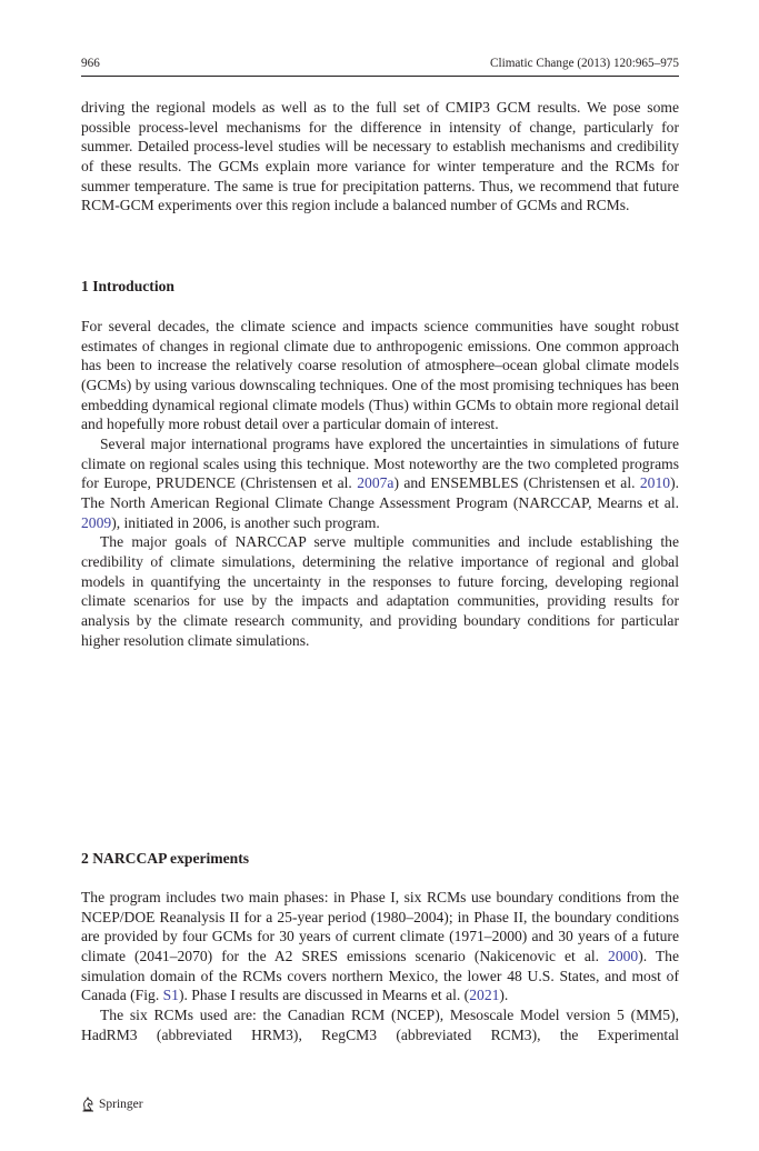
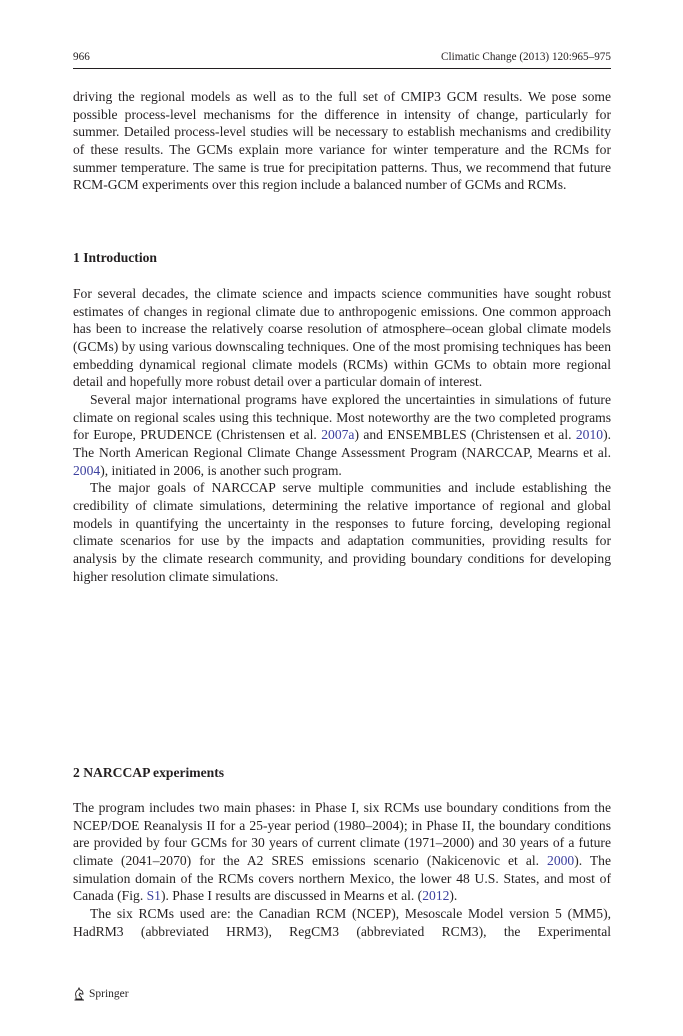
  966
  Climatic Change (2013) 120:965–975
  driving the regional models as well as to the full set of CMIP3 GCM results. We pose some possible process-level mechanisms for the difference in intensity of change, particularly for summer. Detailed process-level studies will be necessary to establish mechanisms and credibility of these results. The GCMs explain more variance for winter temperature and the RCMs for summer temperature. The same is true for precipitation patterns. Thus, we recommend that future RCM-GCM experiments over this region include a balanced number of GCMs and RCMs.
  1 Introduction
- For several decades, the climate science and impacts science communities have sought robust estimates of changes in regional climate due to anthropogenic emissions. One common approach has been to increase the relatively coarse resolution of atmosphere–ocean global climate models (GCMs) by using various downscaling techniques. One of the most promising techniques has been embedding dynamical regional climate models (Thus) within GCMs to obtain more regional detail and hopefully more robust detail over a particular domain of interest.
+ For several decades, the climate science and impacts science communities have sought robust estimates of changes in regional climate due to anthropogenic emissions. One common approach has been to increase the relatively coarse resolution of atmosphere–ocean global climate models (GCMs) by using various downscaling techniques. One of the most promising techniques has been embedding dynamical regional climate models (RCMs) within GCMs to obtain more regional detail and hopefully more robust detail over a particular domain of interest.
- Several major international programs have explored the uncertainties in simulations of future climate on regional scales using this technique. Most noteworthy are the two completed programs for Europe, PRUDENCE (Christensen et al. 2007a) and ENSEMBLES (Christensen et al. 2010). The North American Regional Climate Change Assessment Program (NARCCAP, Mearns et al. 2009), initiated in 2006, is another such program.
+ Several major international programs have explored the uncertainties in simulations of future climate on regional scales using this technique. Most noteworthy are the two completed programs for Europe, PRUDENCE (Christensen et al. 2007a) and ENSEMBLES (Christensen et al. 2010). The North American Regional Climate Change Assessment Program (NARCCAP, Mearns et al. 2004), initiated in 2006, is another such program.
- The major goals of NARCCAP serve multiple communities and include establishing the credibility of climate simulations, determining the relative importance of regional and global models in quantifying the uncertainty in the responses to future forcing, developing regional climate scenarios for use by the impacts and adaptation communities, providing results for analysis by the climate research community, and providing boundary conditions for particular higher resolution climate simulations.
+ The major goals of NARCCAP serve multiple communities and include establishing the credibility of climate simulations, determining the relative importance of regional and global models in quantifying the uncertainty in the responses to future forcing, developing regional climate scenarios for use by the impacts and adaptation communities, providing results for analysis by the climate research community, and providing boundary conditions for developing higher resolution climate simulations.
  2 NARCCAP experiments
- The program includes two main phases: in Phase I, six RCMs use boundary conditions from the NCEP/DOE Reanalysis II for a 25-year period (1980–2004); in Phase II, the boundary conditions are provided by four GCMs for 30 years of current climate (1971–2000) and 30 years of a future climate (2041–2070) for the A2 SRES emissions scenario (Nakicenovic et al. 2000). The simulation domain of the RCMs covers northern Mexico, the lower 48 U.S. States, and most of Canada (Fig. S1). Phase I results are discussed in Mearns et al. (2021).
+ The program includes two main phases: in Phase I, six RCMs use boundary conditions from the NCEP/DOE Reanalysis II for a 25-year period (1980–2004); in Phase II, the boundary conditions are provided by four GCMs for 30 years of current climate (1971–2000) and 30 years of a future climate (2041–2070) for the A2 SRES emissions scenario (Nakicenovic et al. 2000). The simulation domain of the RCMs covers northern Mexico, the lower 48 U.S. States, and most of Canada (Fig. S1). Phase I results are discussed in Mearns et al. (2012).
  The six RCMs used are: the Canadian RCM (NCEP), Mesoscale Model version 5 (MM5), HadRM3 (abbreviated HRM3), RegCM3 (abbreviated RCM3), the Experimental
  Springer
